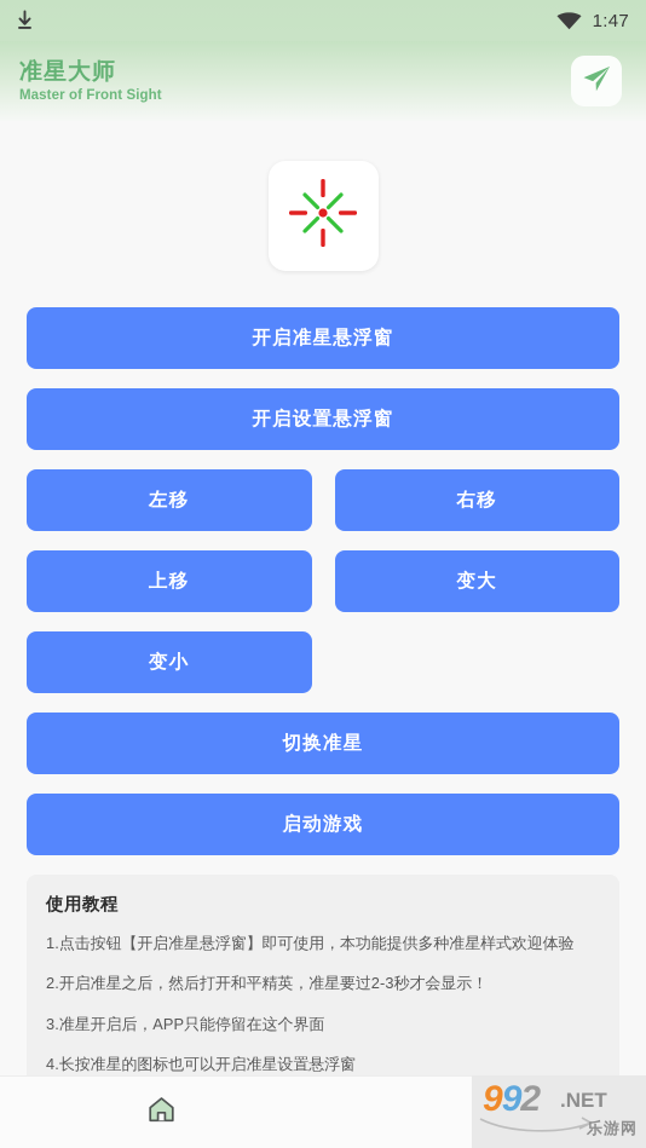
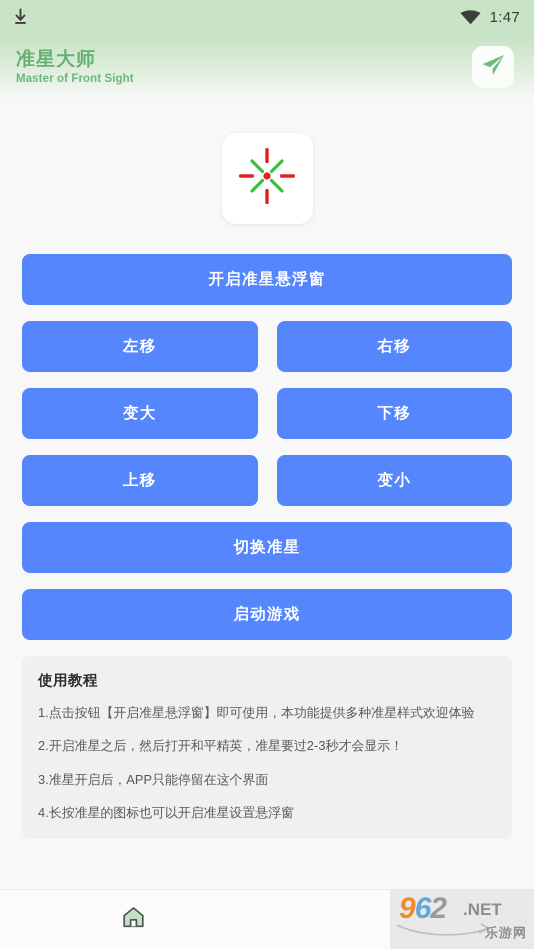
  1:47
  准星大师
  Master of Front Sight
  开启准星悬浮窗
- 开启设置悬浮窗
  左移
  右移
- 上移
+ 变大
+ 下移
- 变大
+ 上移
  变小
  切换准星
  启动游戏
  使用教程
  1.点击按钮【开启准星悬浮窗】即可使用，本功能提供多种准星样式欢迎体验
  2.开启准星之后，然后打开和平精英，准星要过2-3秒才会显示！
  3.准星开启后，APP只能停留在这个界面
  4.长按准星的图标也可以开启准星设置悬浮窗
- 992
+ 962
  .NET
  乐游网
